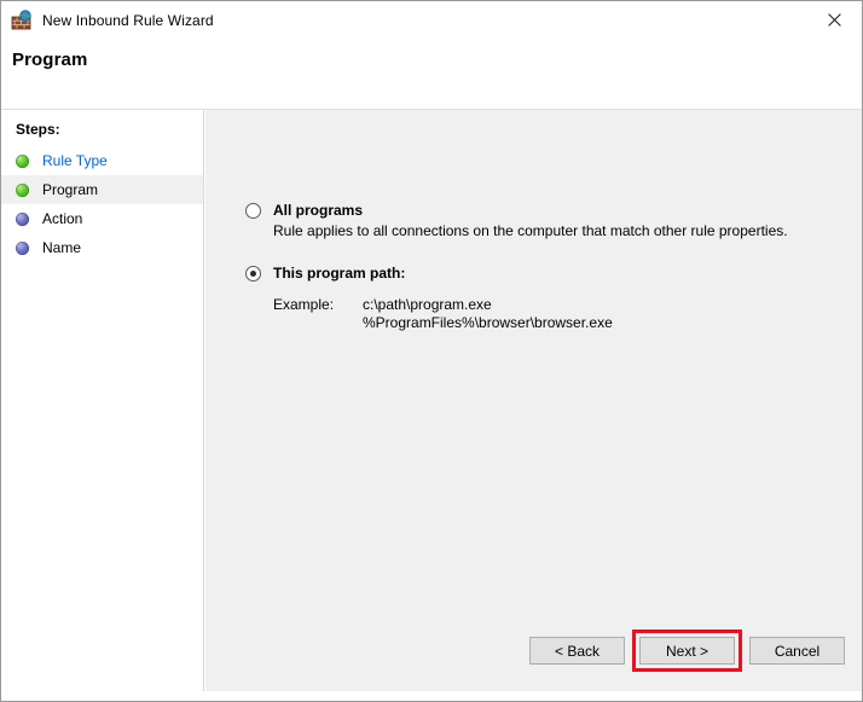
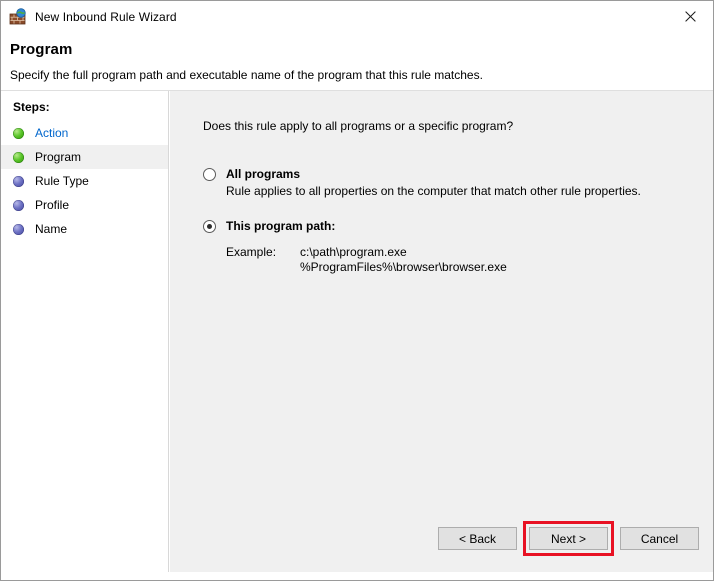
  New Inbound Rule Wizard
  Program
+ Specify the full program path and executable name of the program that this rule matches.
  Steps:
- Rule Type
+ Action
  Program
- Action
+ Rule Type
+ Profile
  Name
+ Does this rule apply to all programs or a specific program?
  All programs
- Rule applies to all connections on the computer that match other rule properties.
+ Rule applies to all properties on the computer that match other rule properties.
  This program path:
  Example:
  c:\path\program.exe
  %ProgramFiles%\browser\browser.exe
  < Back
  Next >
  Cancel
